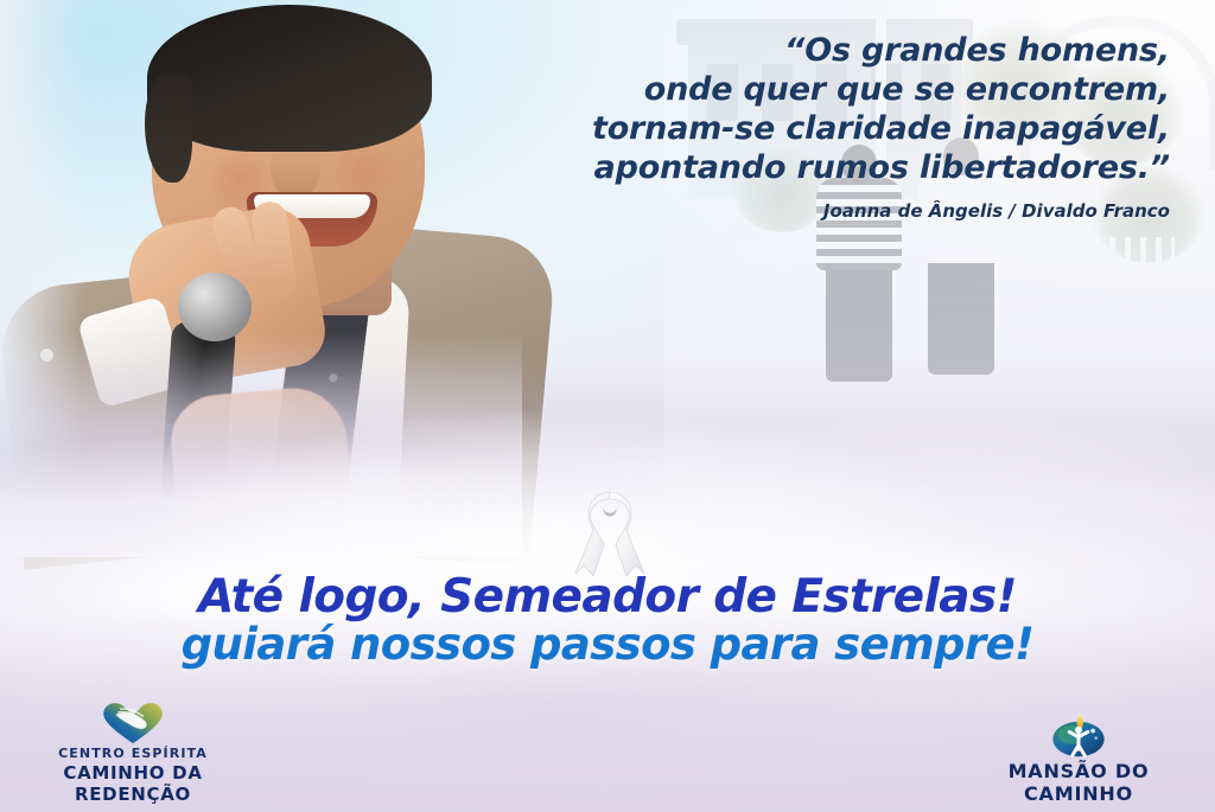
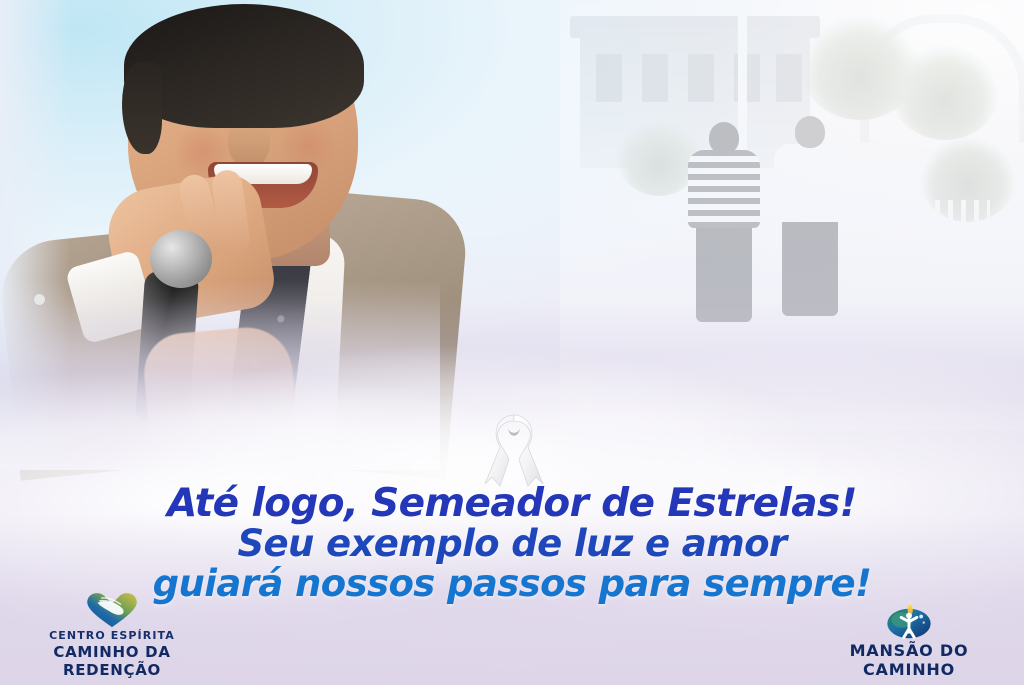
- “Os grandes homens,
- onde quer que se encontrem,
- tornam-se claridade inapagável,
- apontando rumos libertadores.”
- Joanna de Ângelis / Divaldo Franco
  Até logo, Semeador de Estrelas!
+ Seu exemplo de luz e amor
  guiará nossos passos para sempre!
  CENTRO ESPÍRITA
  CAMINHO DA REDENÇÃO
  MANSÃO DO CAMINHO
